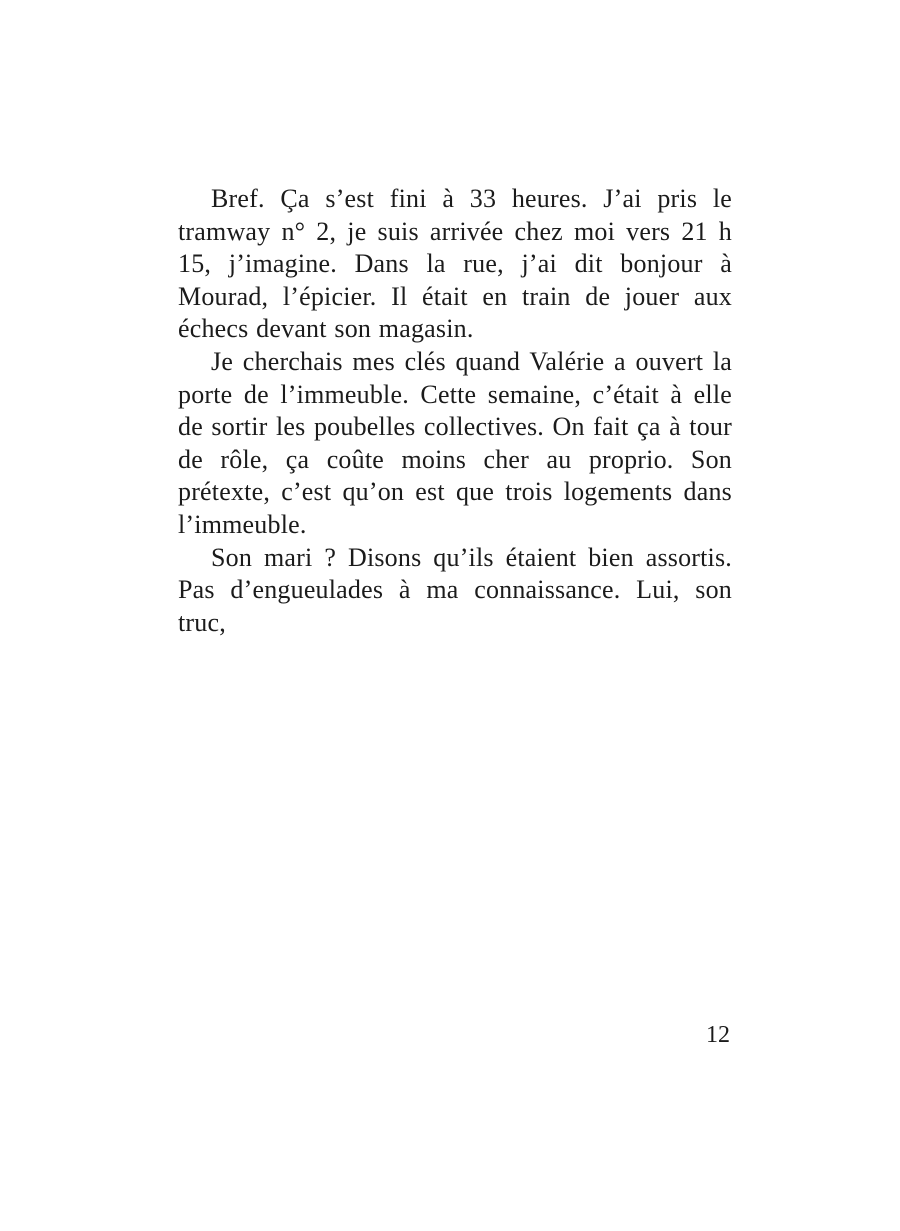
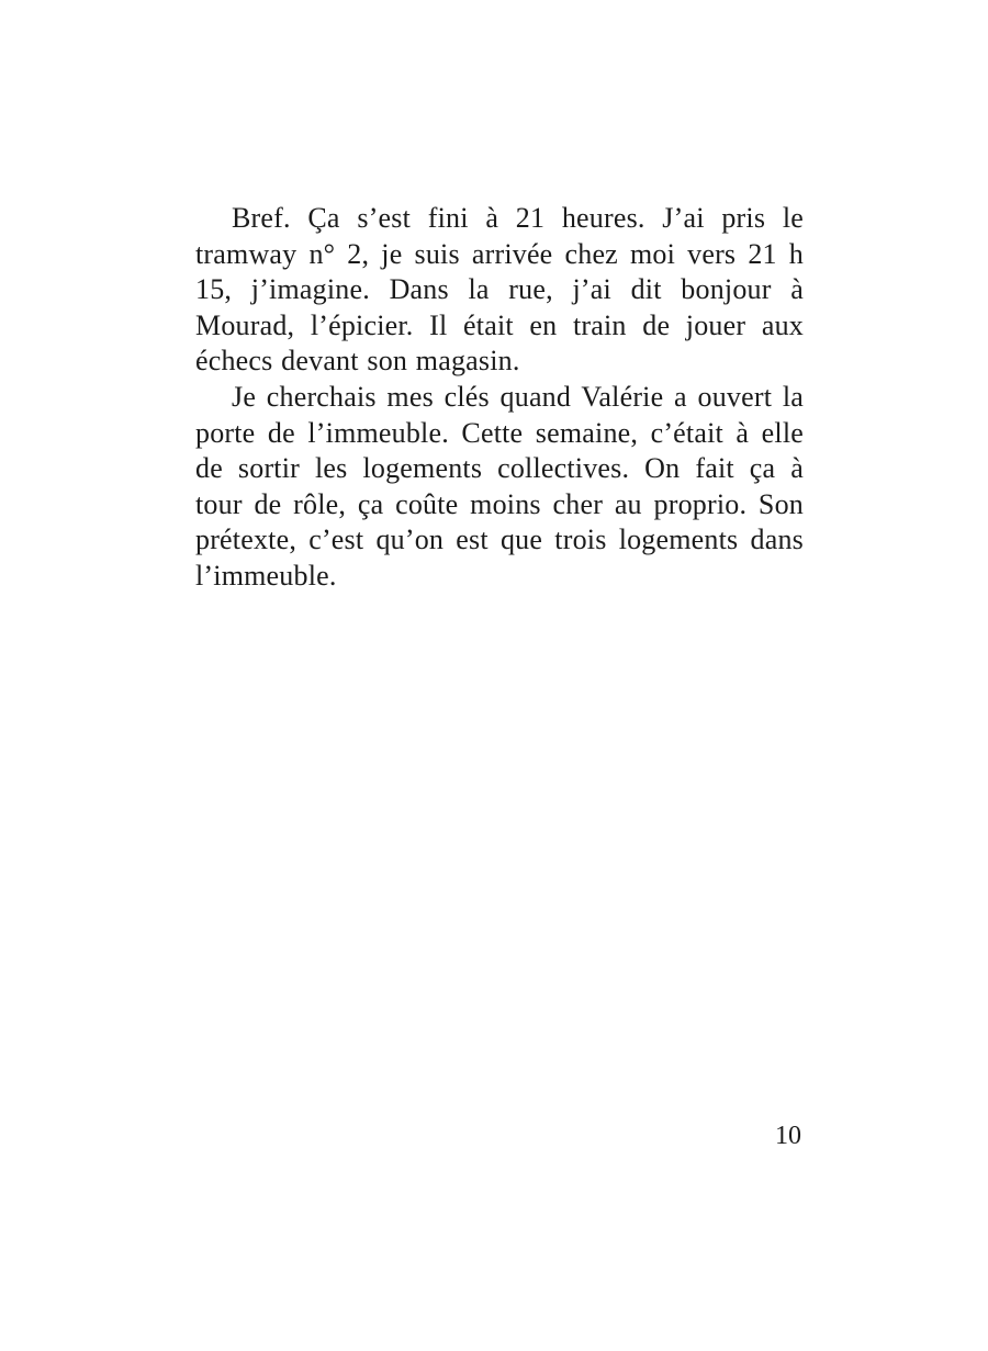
- Bref. Ça s’est fini à 33 heures. J’ai pris le tramway n° 2, je suis arrivée chez moi vers 21 h 15, j’imagine. Dans la rue, j’ai dit bonjour à Mourad, l’épicier. Il était en train de jouer aux échecs devant son magasin.
+ Bref. Ça s’est fini à 21 heures. J’ai pris le tramway n° 2, je suis arrivée chez moi vers 21 h 15, j’imagine. Dans la rue, j’ai dit bonjour à Mourad, l’épicier. Il était en train de jouer aux échecs devant son magasin.
- Je cherchais mes clés quand Valérie a ouvert la porte de l’immeuble. Cette semaine, c’était à elle de sortir les poubelles collectives. On fait ça à tour de rôle, ça coûte moins cher au proprio. Son prétexte, c’est qu’on est que trois logements dans l’immeuble.
+ Je cherchais mes clés quand Valérie a ouvert la porte de l’immeuble. Cette semaine, c’était à elle de sortir les logements collectives. On fait ça à tour de rôle, ça coûte moins cher au proprio. Son prétexte, c’est qu’on est que trois logements dans l’immeuble.
- Son mari ? Disons qu’ils étaient bien assortis. Pas d’engueulades à ma connaissance. Lui, son truc,
- 12
+ 10
